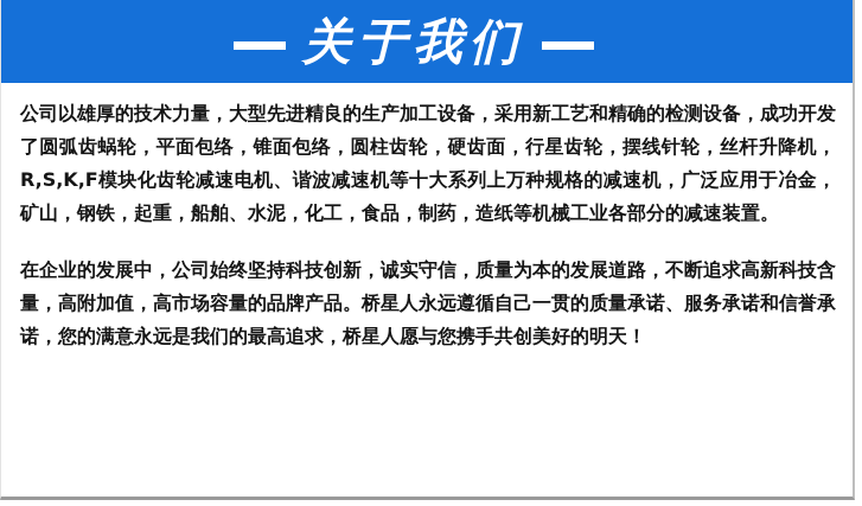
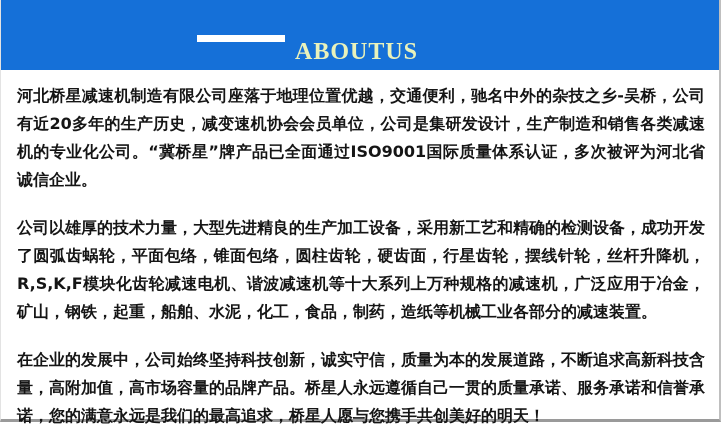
  —
- 关于我们
  —
+ ABOUTUS
+ 河北桥星减速机制造有限公司座落于地理位置优越，交通便利，驰名中外的杂技之乡-吴桥，公司有近20多年的生产历史，减变速机协会会员单位，公司是集研发设计，生产制造和销售各类减速机的专业化公司。“冀桥星”牌产品已全面通过ISO9001国际质量体系认证，多次被评为河北省诚信企业。
  公司以雄厚的技术力量，大型先进精良的生产加工设备，采用新工艺和精确的检测设备，成功开发了圆弧齿蜗轮，平面包络，锥面包络，圆柱齿轮，硬齿面，行星齿轮，摆线针轮，丝杆升降机，R,S,K,F模块化齿轮减速电机、谐波减速机等十大系列上万种规格的减速机，广泛应用于冶金，矿山，钢铁，起重，船舶、水泥，化工，食品，制药，造纸等机械工业各部分的减速装置。
  在企业的发展中，公司始终坚持科技创新，诚实守信，质量为本的发展道路，不断追求高新科技含量，高附加值，高市场容量的品牌产品。桥星人永远遵循自己一贯的质量承诺、服务承诺和信誉承诺，您的满意永远是我们的最高追求，桥星人愿与您携手共创美好的明天！
